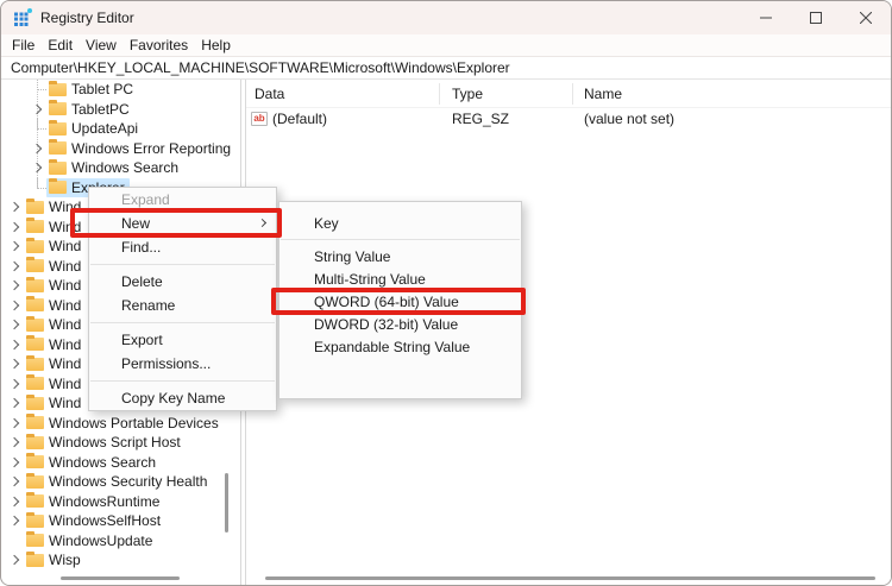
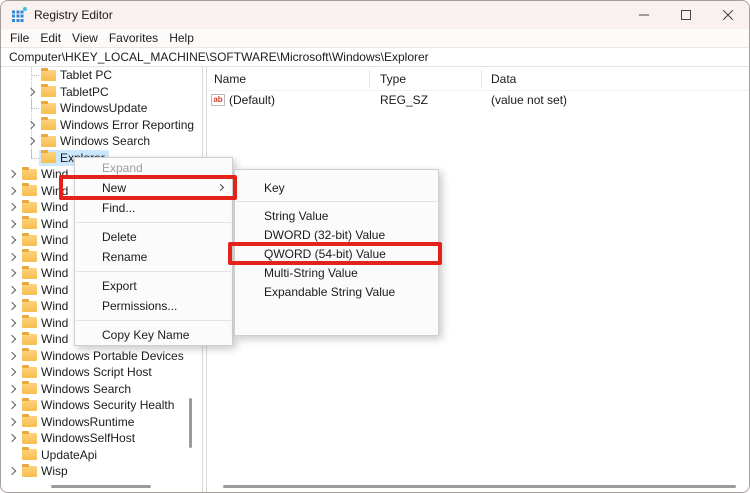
  Registry Editor
  File
  Edit
  View
  Favorites
  Help
  Computer\HKEY_LOCAL_MACHINE\SOFTWARE\Microsoft\Windows\Explorer
  Tablet PC
  TabletPC
- UpdateApi
+ WindowsUpdate
  Windows Error Reporting
  Windows Search
  Wind
  Wind
  Wind
  Wind
  Wind
  Wind
  Wind
  Wind
  Wind
  Wind
  Wind
  Windows Portable Devices
  Windows Script Host
  Windows Search
  Windows Security Health
  WindowsRuntime
  WindowsSelfHost
- WindowsUpdate
+ UpdateApi
  Wisp
- Data
+ Name
  Type
- Name
+ Data
  ab
  (Default)
  REG_SZ
  (value not set)
  Expand
  New
  Find...
  Delete
  Rename
  Export
  Permissions...
  Copy Key Name
  Key
  String Value
- Multi-String Value
+ DWORD (32-bit) Value
- QWORD (64-bit) Value
+ QWORD (54-bit) Value
- DWORD (32-bit) Value
+ Multi-String Value
  Expandable String Value
